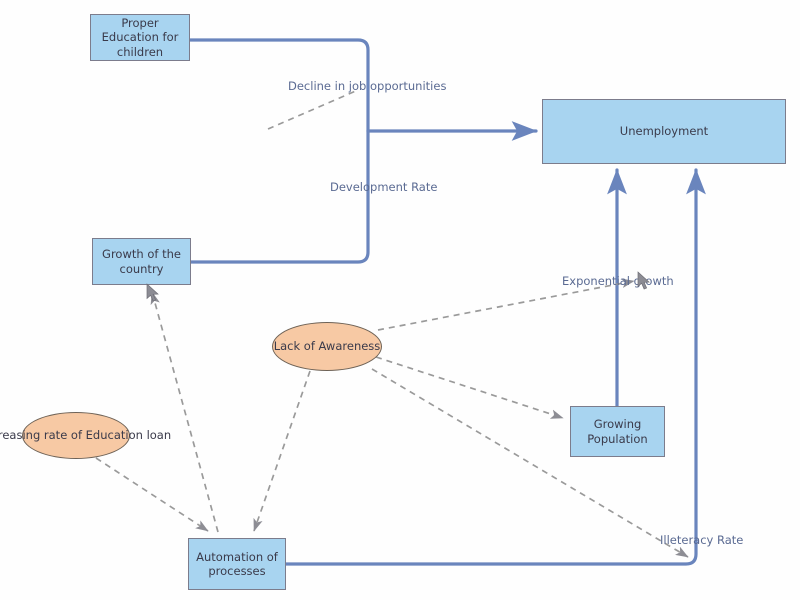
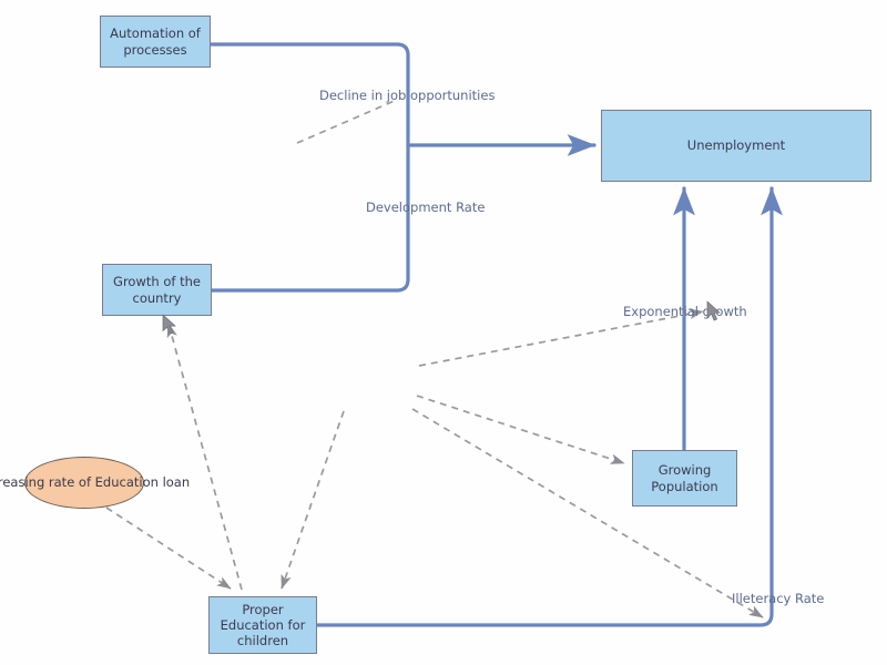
- Proper Education for children
+ Automation of processes
  Unemployment
  Growth of the country
- Lack of Awareness
  Growing Population
  reasing rate of Education loan
- Automation of processes
+ Proper Education for children
  Decline in job opportunities
  Development Rate
  Exponential gowth
  Illeteracy Rate
